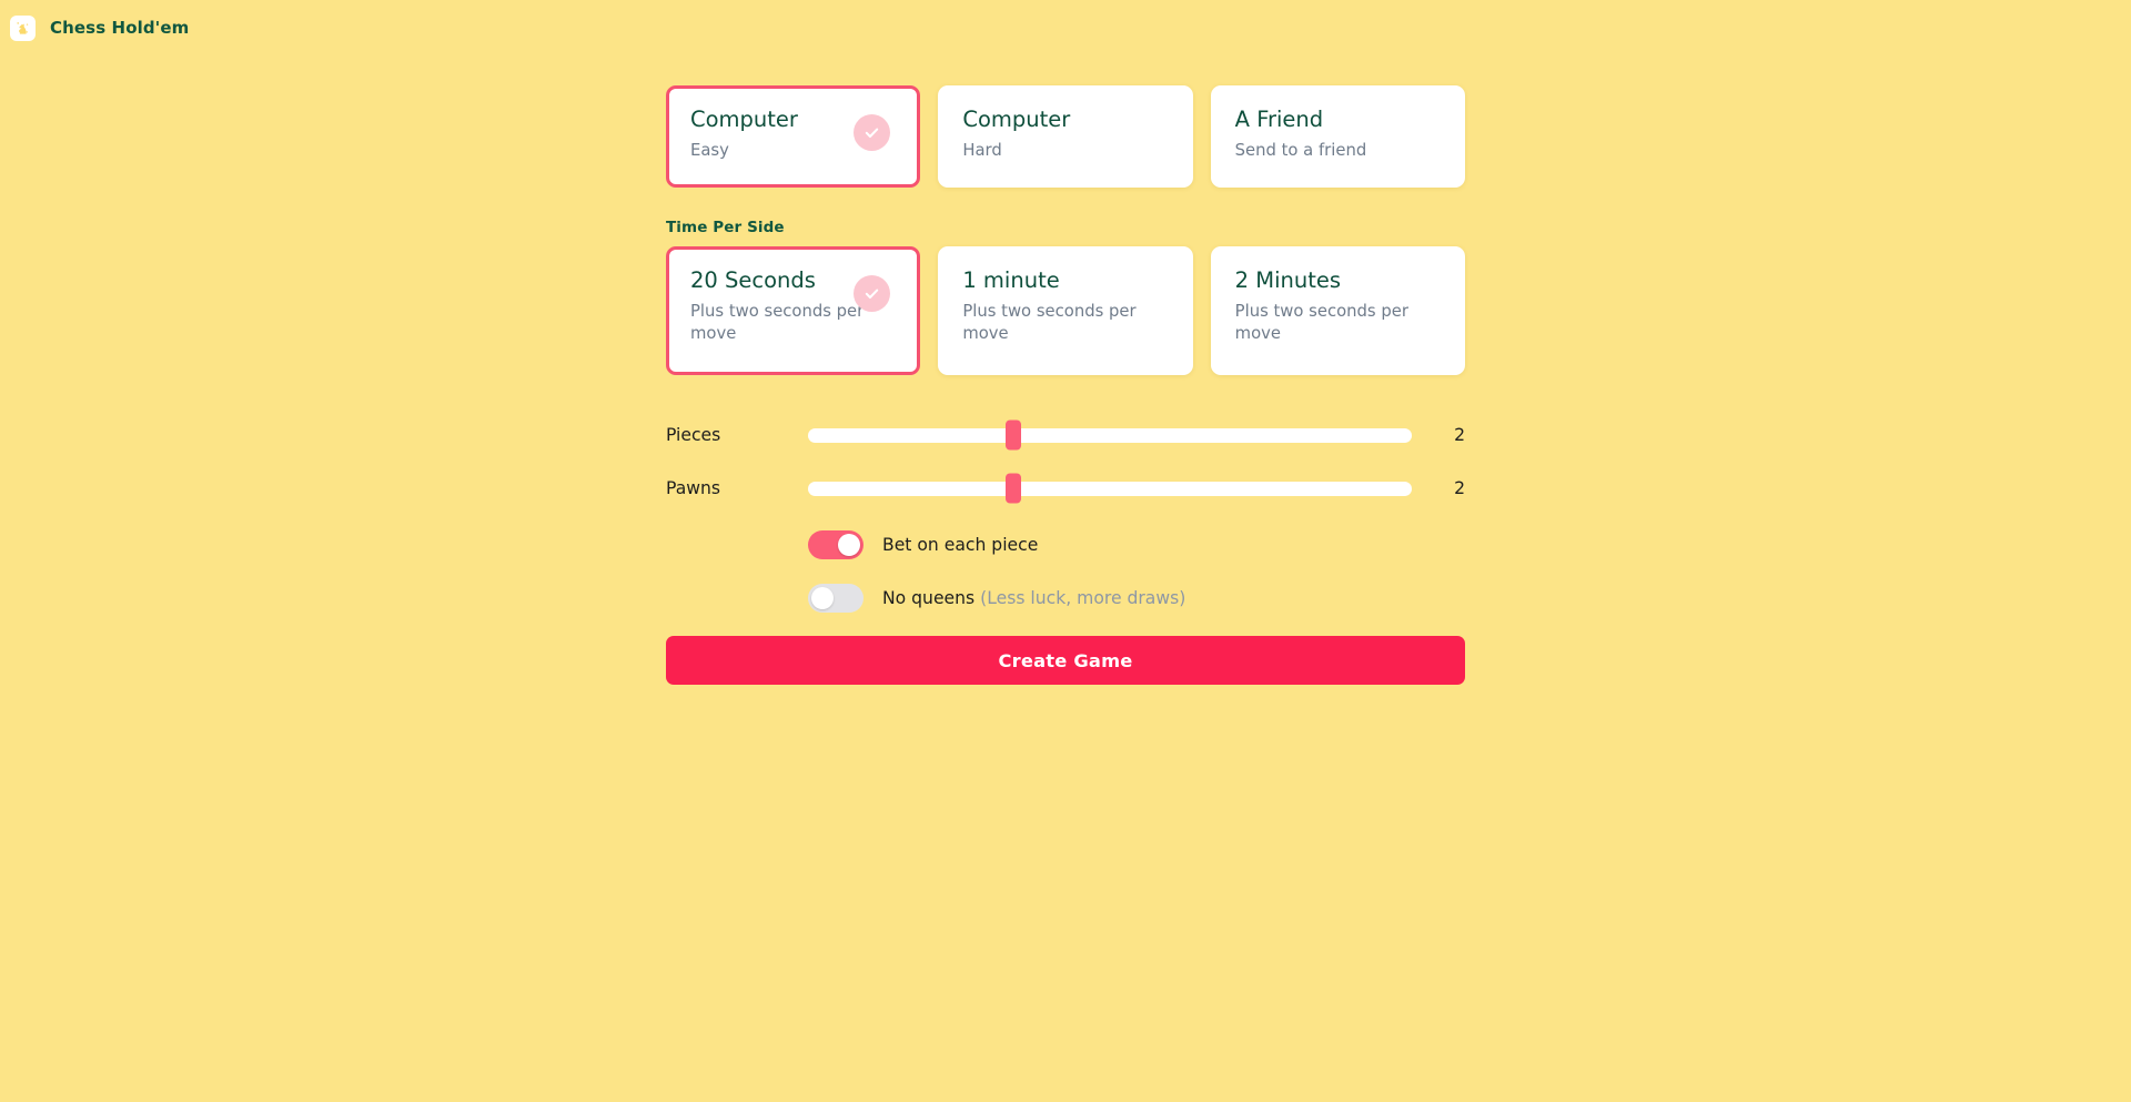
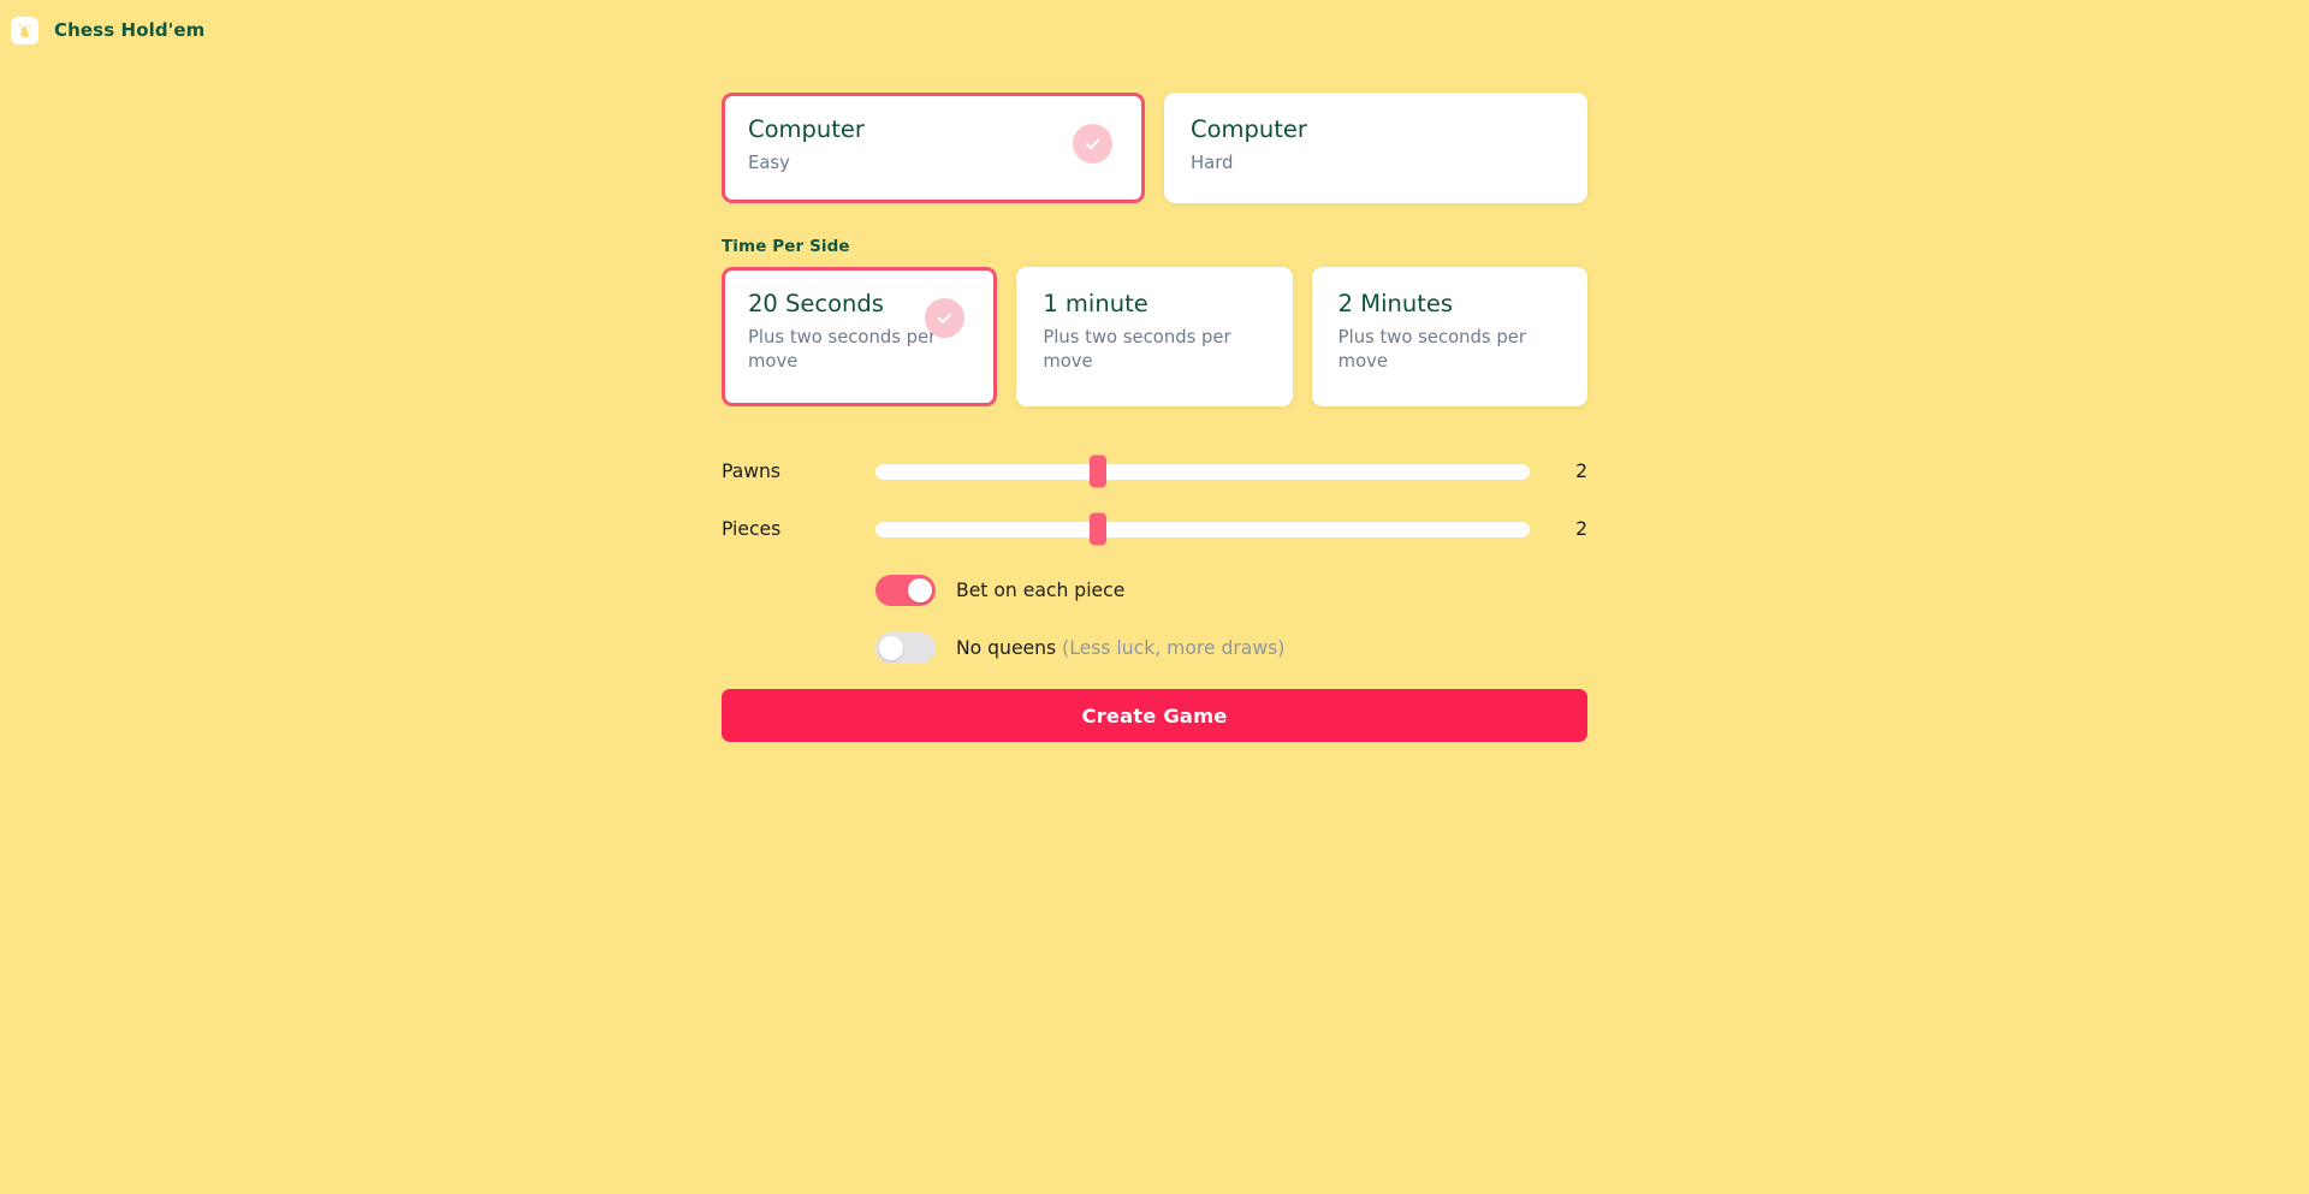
  Chess Hold'em
  Computer
  Easy
  Computer
  Hard
- A Friend
- Send to a friend
  Time Per Side
  20 Seconds
  Plus two seconds per move
  1 minute
  Plus two seconds per move
  2 Minutes
  Plus two seconds per move
- Pieces
+ Pawns
  2
- Pawns
+ Pieces
  2
  Bet on each piece
  No queens (Less luck, more draws)
  Create Game
